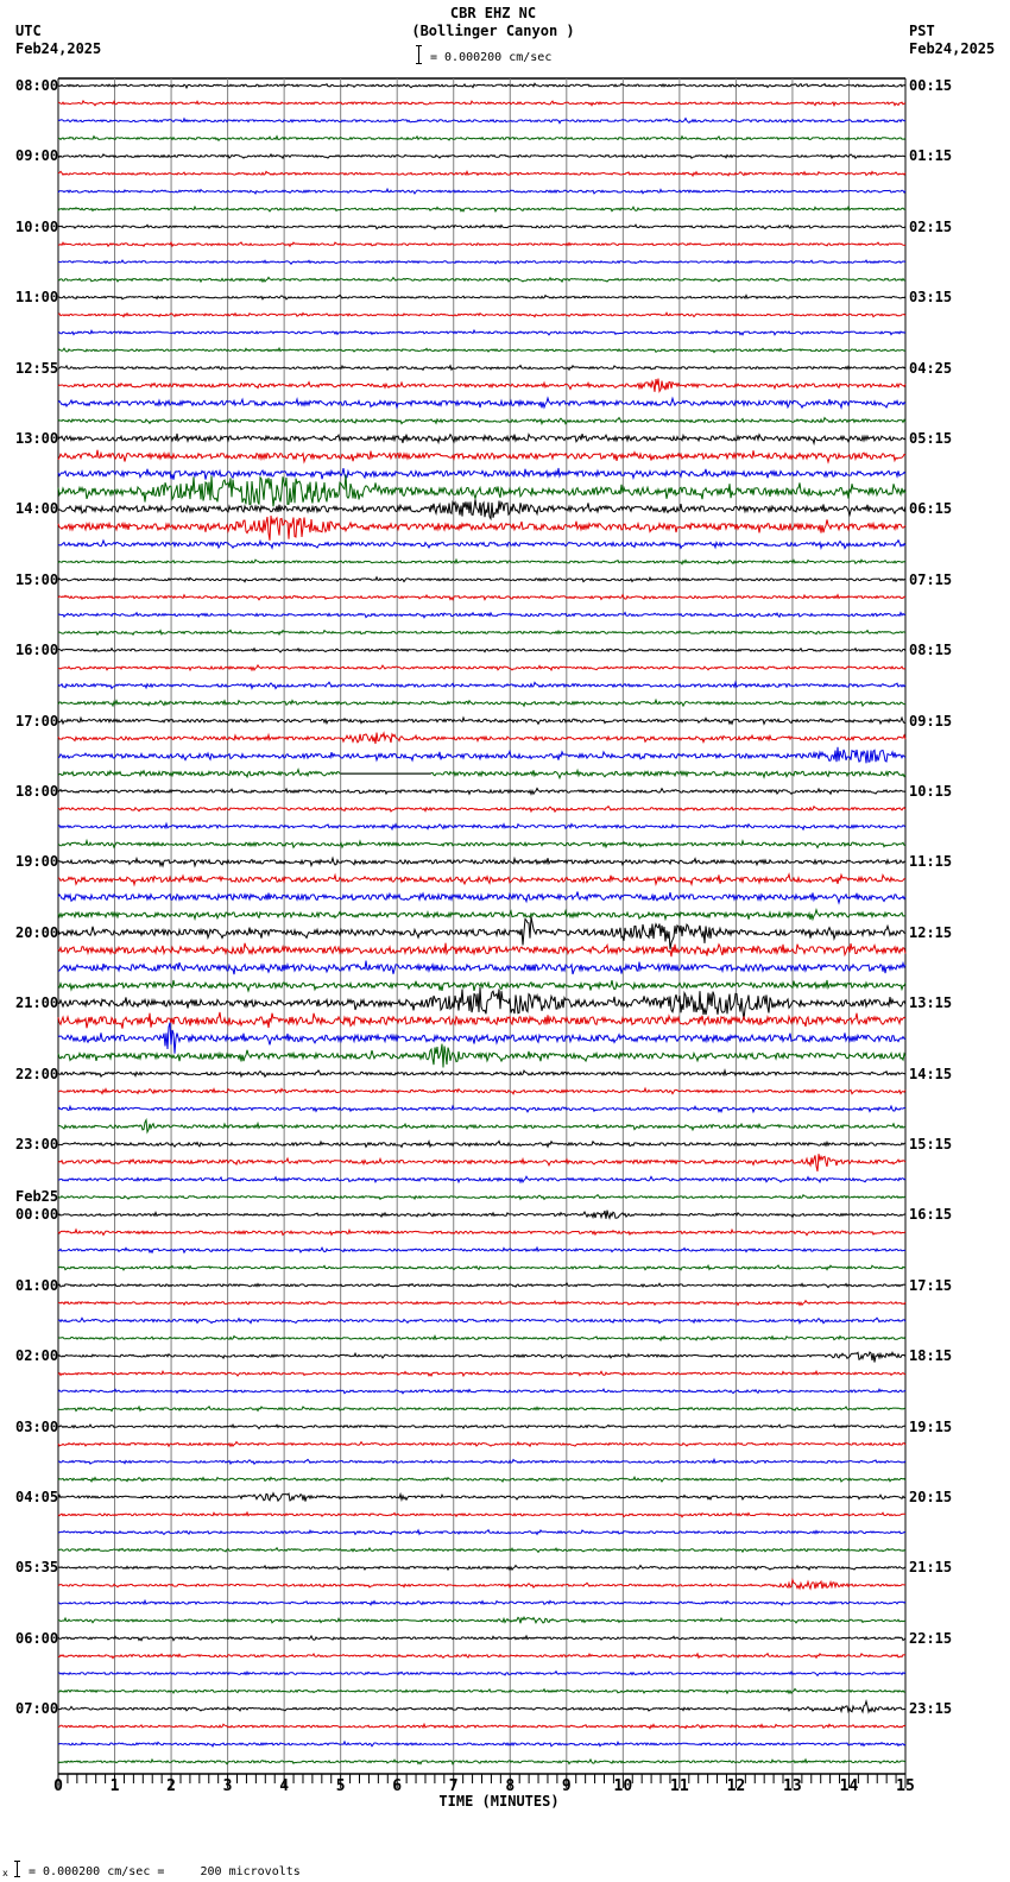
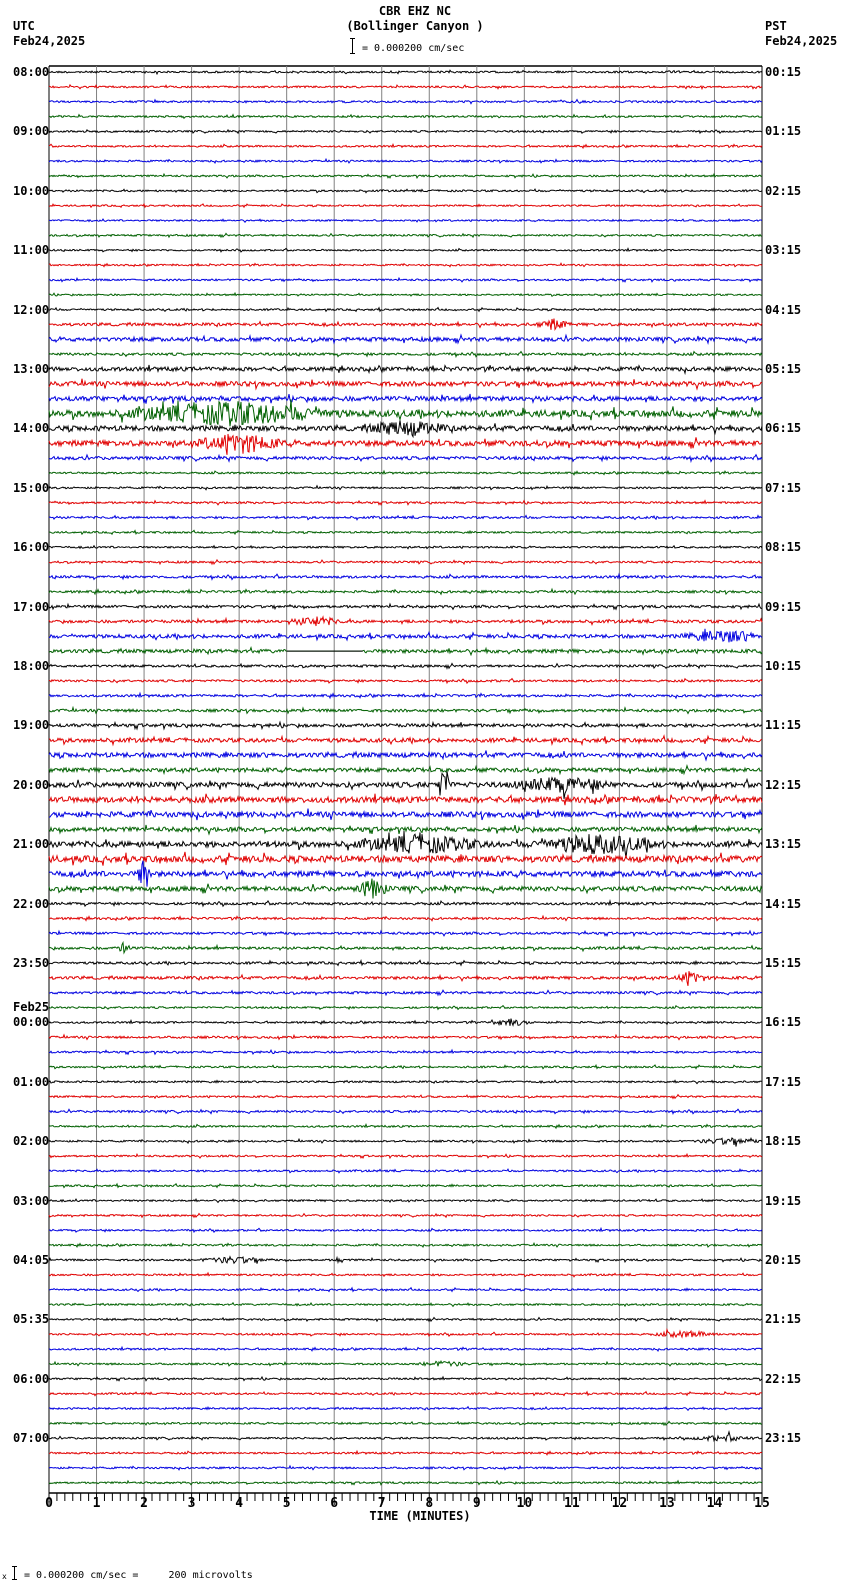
  CBR EHZ NC
  (Bollinger Canyon )
  UTC
  Feb24,2025
  PST
  Feb24,2025
  = 0.000200 cm/sec
  08:00
  09:00
  10:00
  11:00
- 12:55
+ 12:00
  13:00
  14:00
  15:00
  16:00
  17:00
  18:00
  19:00
  20:00
  21:00
  22:00
- 23:00
+ 23:50
  Feb25
  00:00
  01:00
  02:00
  03:00
  04:05
  05:35
  06:00
  07:00
  00:15
  01:15
  02:15
  03:15
- 04:25
+ 04:15
  05:15
  06:15
  07:15
  08:15
  09:15
  10:15
  11:15
  12:15
  13:15
  14:15
  15:15
  16:15
  17:15
  18:15
  19:15
  20:15
  21:15
  22:15
  23:15
  0
  1
  2
  3
  4
  5
  6
  7
  8
  9
  10
  11
  12
  13
  14
  15
  TIME (MINUTES)
  x
  = 0.000200 cm/sec = 200 microvolts
